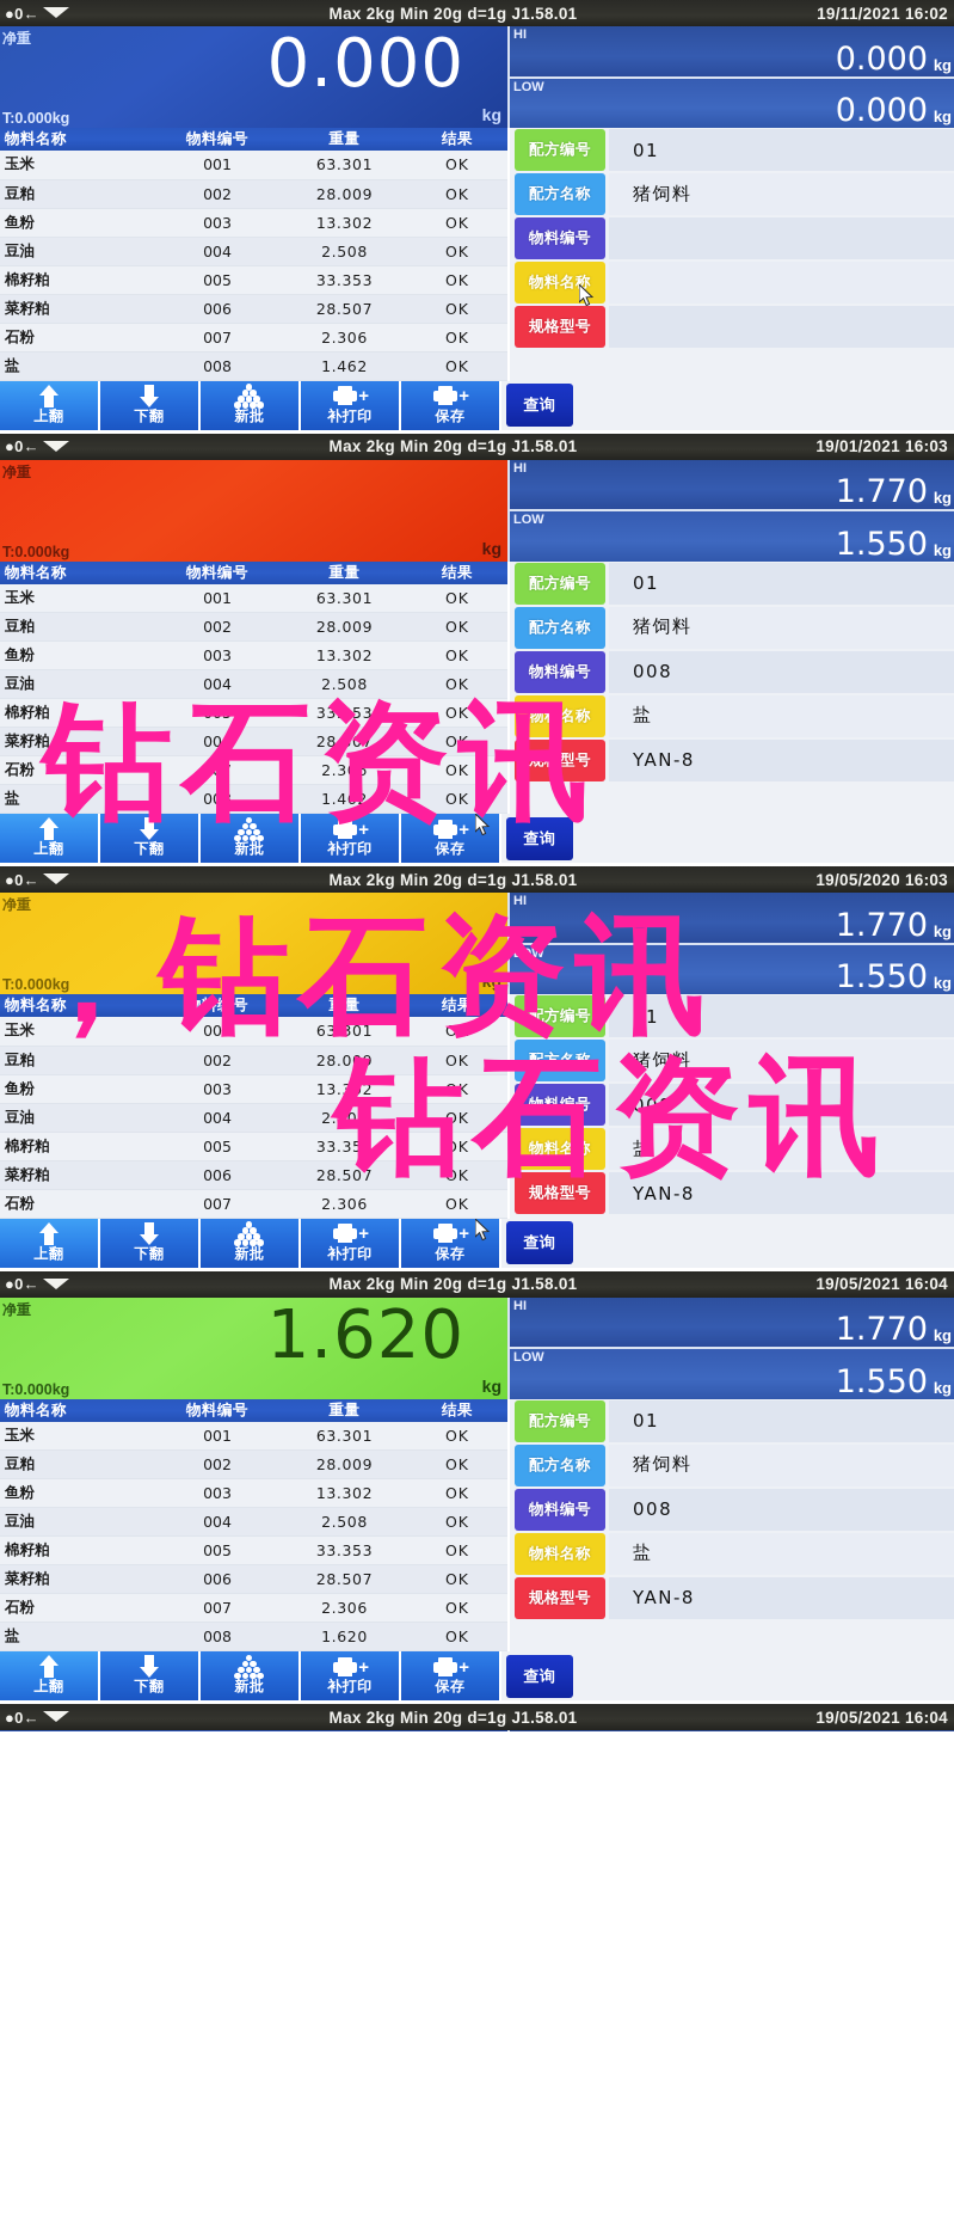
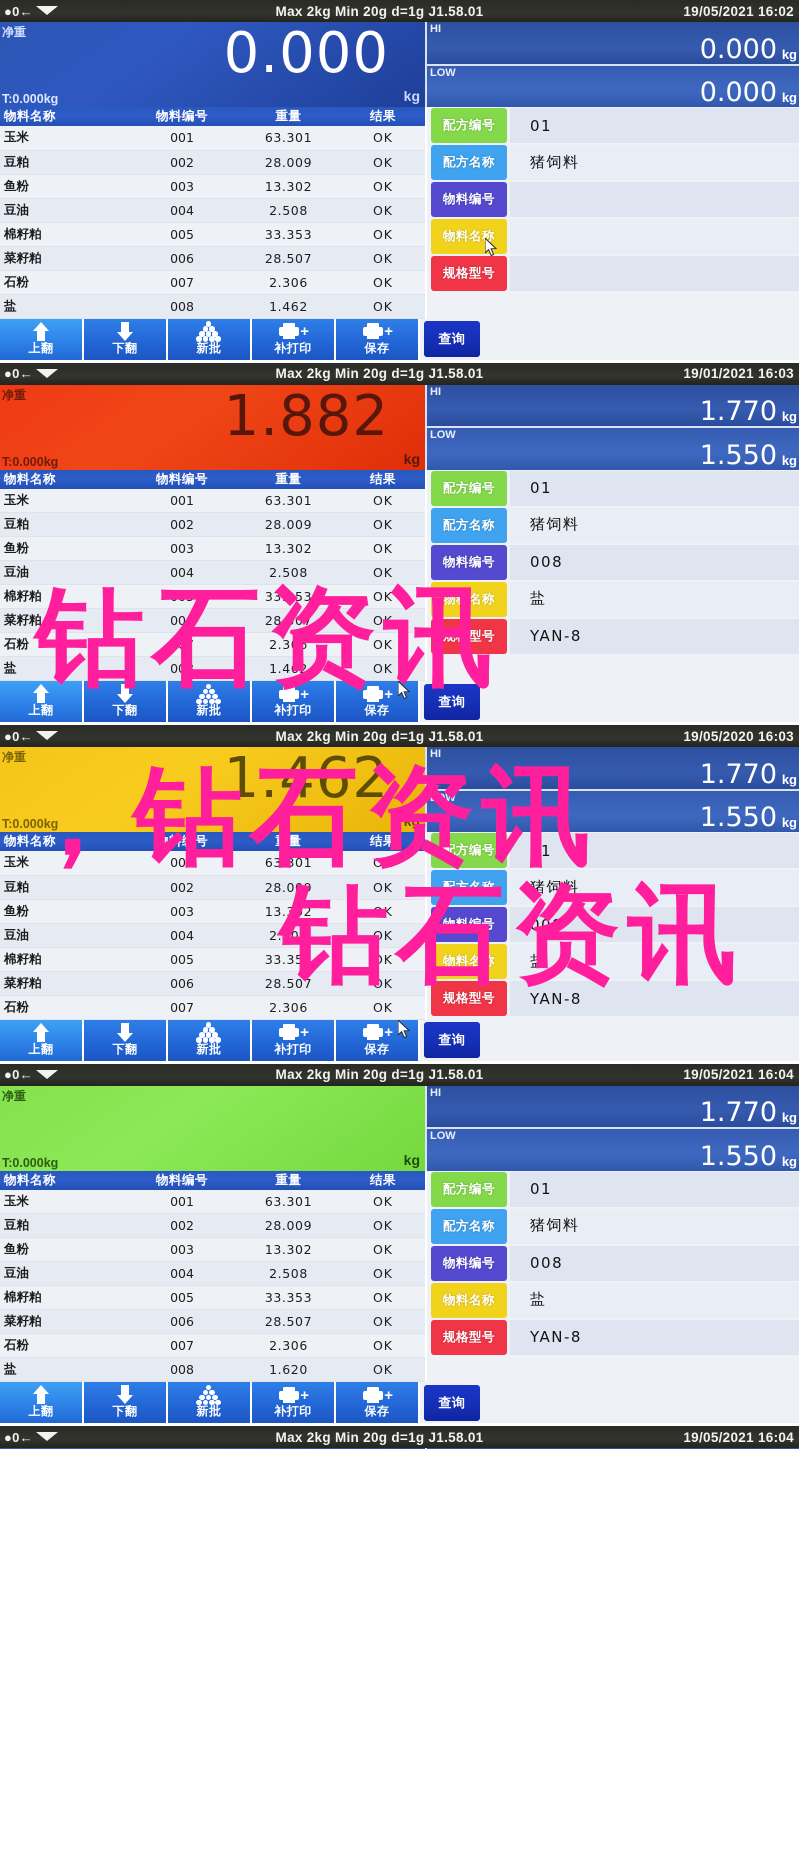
  ●0←
  Max 2kg Min 20g d=1g J1.58.01
- 19/11/2021 16:02
+ 19/05/2021 16:02
  净重
  0.000
  kg
  T:0.000kg
  HI
  0.000
  kg
  LOW
  0.000
  kg
  物料名称	物料编号	重量	结果
  玉米	001	63.301	OK
  豆粕	002	28.009	OK
  鱼粉	003	13.302	OK
  豆油	004	2.508	OK
  棉籽粕	005	33.353	OK
  菜籽粕	006	28.507	OK
  石粉	007	2.306	OK
  盐	008	1.462	OK
  配方编号
  01
  配方名称
  猪饲料
  物料编号
  物料名称
  规格型号
  上翻
  下翻
  新批
  +
  补打印
  +
  保存
  查询
  ●0←
  Max 2kg Min 20g d=1g J1.58.01
  19/01/2021 16:03
  净重
+ 1.882
  kg
  T:0.000kg
  HI
  1.770
  kg
  LOW
  1.550
  kg
  物料名称	物料编号	重量	结果
  玉米	001	63.301	OK
  豆粕	002	28.009	OK
  鱼粉	003	13.302	OK
  豆油	004	2.508	OK
  棉籽粕	005	33.353	OK
  菜籽粕	006	28.507	OK
  石粉	007	2.306	OK
  盐	008	1.462	OK
  配方编号
  01
  配方名称
  猪饲料
  物料编号
  008
  物料名称
  盐
  规格型号
  YAN-8
  上翻
  下翻
  新批
  +
  补打印
  +
  保存
  查询
  ●0←
  Max 2kg Min 20g d=1g J1.58.01
  19/05/2020 16:03
  净重
+ 1.462
  kg
  T:0.000kg
  HI
  1.770
  kg
  LOW
  1.550
  kg
  物料名称	物料编号	重量	结果
  玉米	001	63.301	OK
  豆粕	002	28.009	OK
  鱼粉	003	13.302	OK
  豆油	004	2.508	OK
  棉籽粕	005	33.353	OK
  菜籽粕	006	28.507	OK
  石粉	007	2.306	OK
  配方编号
  01
  配方名称
  猪饲料
  物料编号
  008
  物料名称
  盐
  规格型号
  YAN-8
  上翻
  下翻
  新批
  +
  补打印
  +
  保存
  查询
  ●0←
  Max 2kg Min 20g d=1g J1.58.01
  19/05/2021 16:04
  净重
- 1.620
  kg
  T:0.000kg
  HI
  1.770
  kg
  LOW
  1.550
  kg
  物料名称	物料编号	重量	结果
  玉米	001	63.301	OK
  豆粕	002	28.009	OK
  鱼粉	003	13.302	OK
  豆油	004	2.508	OK
  棉籽粕	005	33.353	OK
  菜籽粕	006	28.507	OK
  石粉	007	2.306	OK
  盐	008	1.620	OK
  配方编号
  01
  配方名称
  猪饲料
  物料编号
  008
  物料名称
  盐
  规格型号
  YAN-8
  上翻
  下翻
  新批
  +
  补打印
  +
  保存
  查询
  ●0←
  Max 2kg Min 20g d=1g J1.58.01
  19/05/2021 16:04
  钻石资讯
  ，钻石资讯
  钻石资讯
